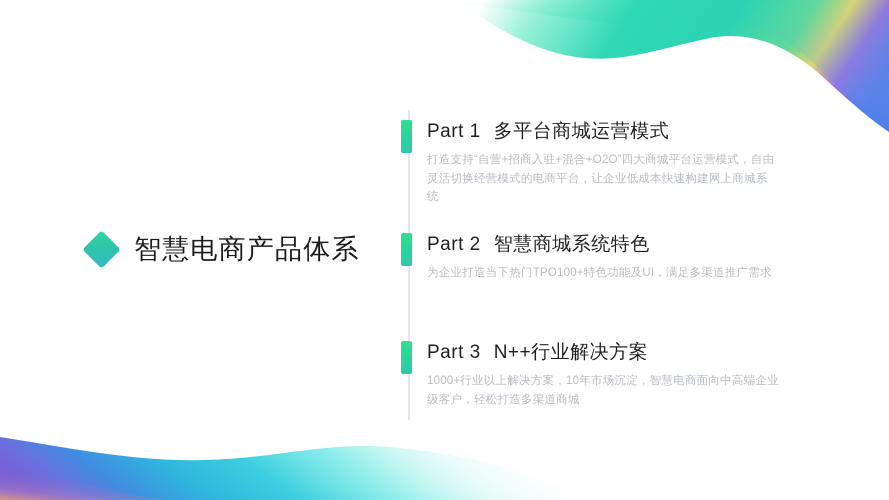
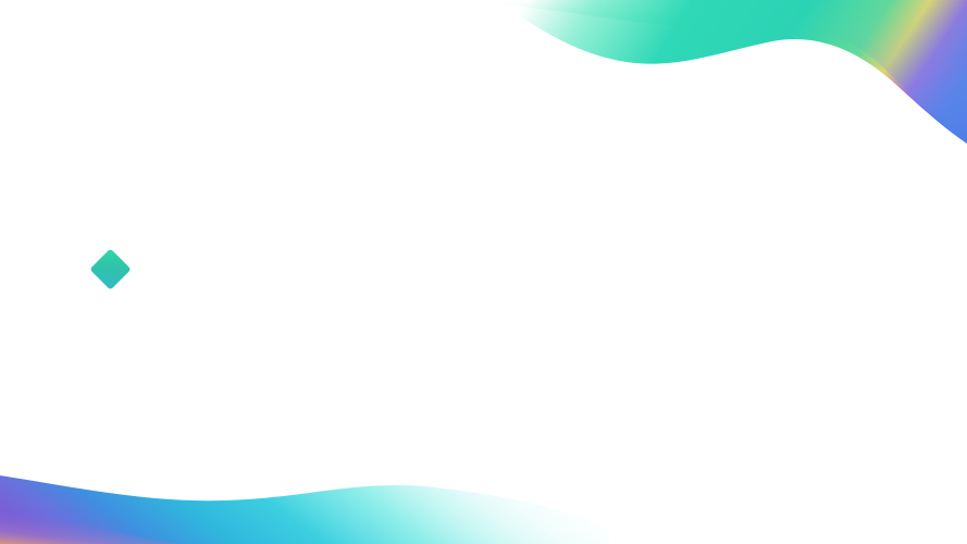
- 智慧电商产品体系
- Part 1 多平台商城运营模式
- 打造支持“自营+招商入驻+混合+O2O”四大商城平台运营模式，自由灵活切换经营模式的电商平台，让企业低成本快速构建网上商城系统
- Part 2 智慧商城系统特色
- 为企业打造当下热门TPO100+特色功能及UI，满足多渠道推广需求
- Part 3 N++行业解决方案
- 1000+行业以上解决方案，10年市场沉淀，智慧电商面向中高端企业级客户，轻松打造多渠道商城
